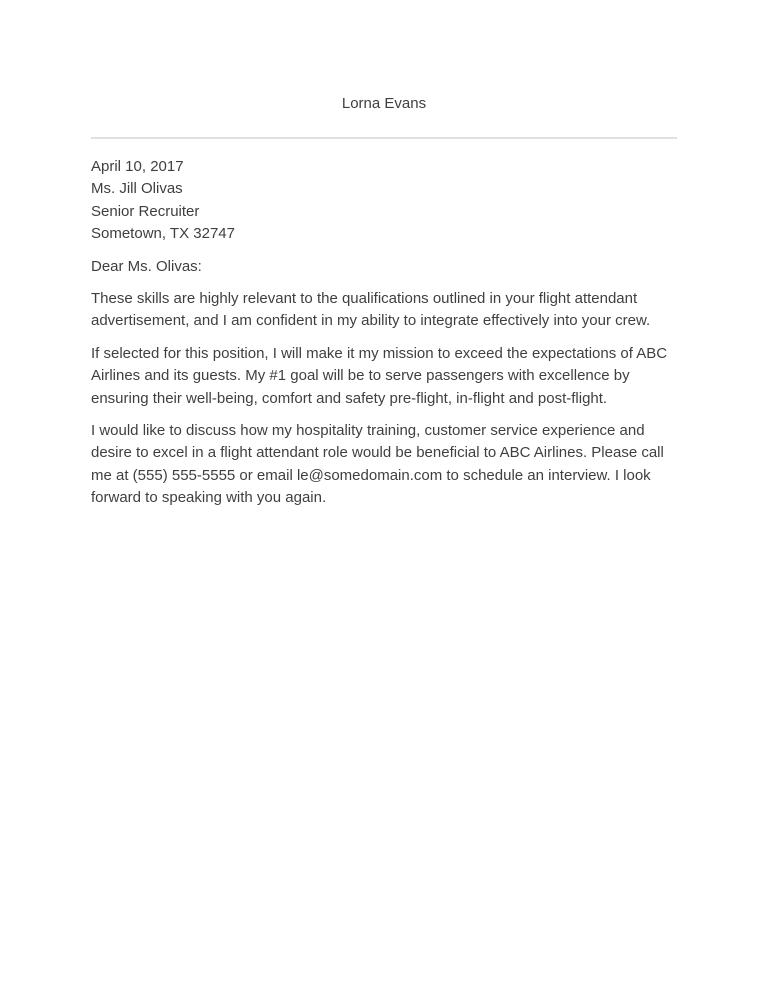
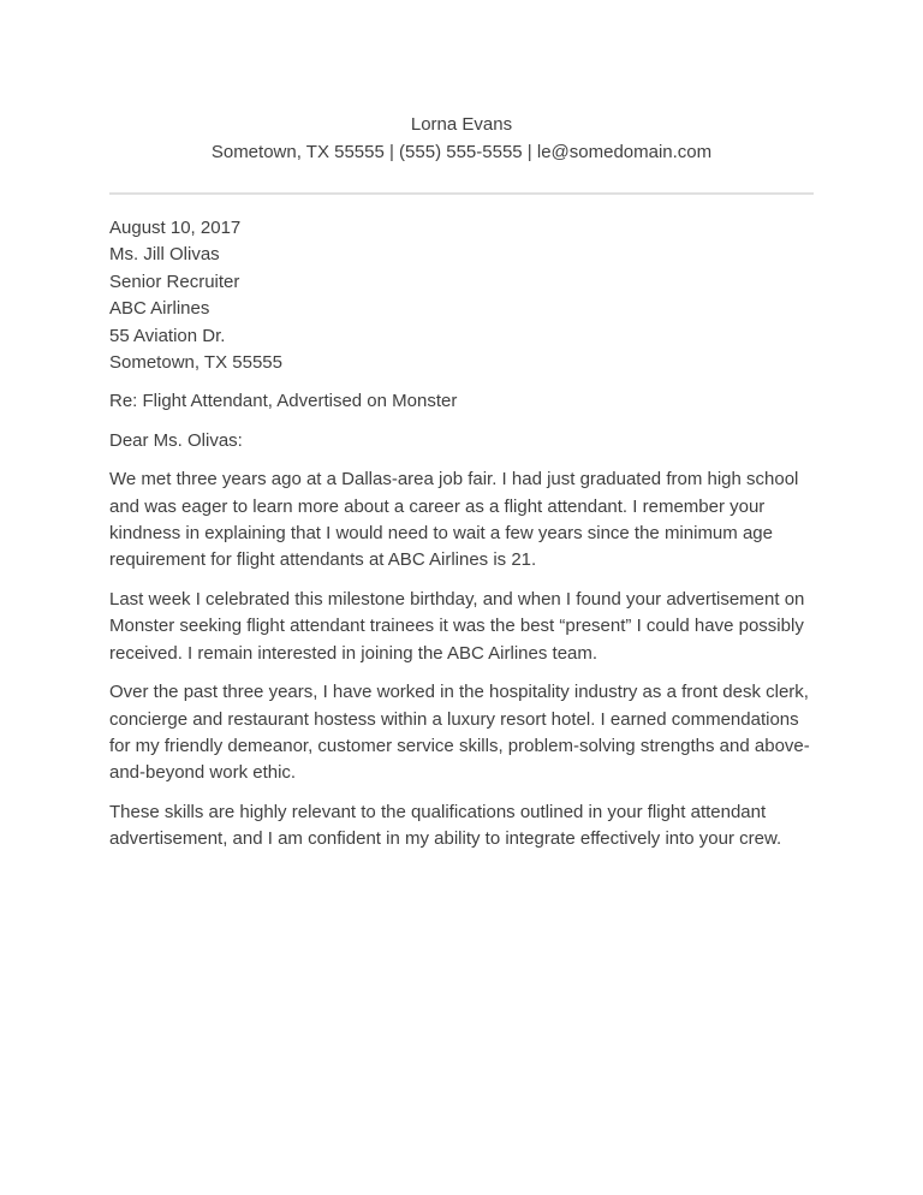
  Lorna Evans
+ Sometown, TX 55555 | (555) 555-5555 | le@somedomain.com
- April 10, 2017
+ August 10, 2017
  Ms. Jill Olivas
  Senior Recruiter
+ ABC Airlines
+ 55 Aviation Dr.
- Sometown, TX 32747
+ Sometown, TX 55555
+ Re: Flight Attendant, Advertised on Monster
  Dear Ms. Olivas:
+ We met three years ago at a Dallas-area job fair. I had just graduated from high school and was eager to learn more about a career as a flight attendant. I remember your kindness in explaining that I would need to wait a few years since the minimum age requirement for flight attendants at ABC Airlines is 21.
+ Last week I celebrated this milestone birthday, and when I found your advertisement on Monster seeking flight attendant trainees it was the best “present” I could have possibly received. I remain interested in joining the ABC Airlines team.
+ Over the past three years, I have worked in the hospitality industry as a front desk clerk, concierge and restaurant hostess within a luxury resort hotel. I earned commendations for my friendly demeanor, customer service skills, problem-solving strengths and above-and-beyond work ethic.
  These skills are highly relevant to the qualifications outlined in your flight attendant advertisement, and I am confident in my ability to integrate effectively into your crew.
- If selected for this position, I will make it my mission to exceed the expectations of ABC Airlines and its guests. My #1 goal will be to serve passengers with excellence by ensuring their well-being, comfort and safety pre-flight, in-flight and post-flight.
- I would like to discuss how my hospitality training, customer service experience and desire to excel in a flight attendant role would be beneficial to ABC Airlines. Please call me at (555) 555-5555 or email le@somedomain.com to schedule an interview. I look forward to speaking with you again.
